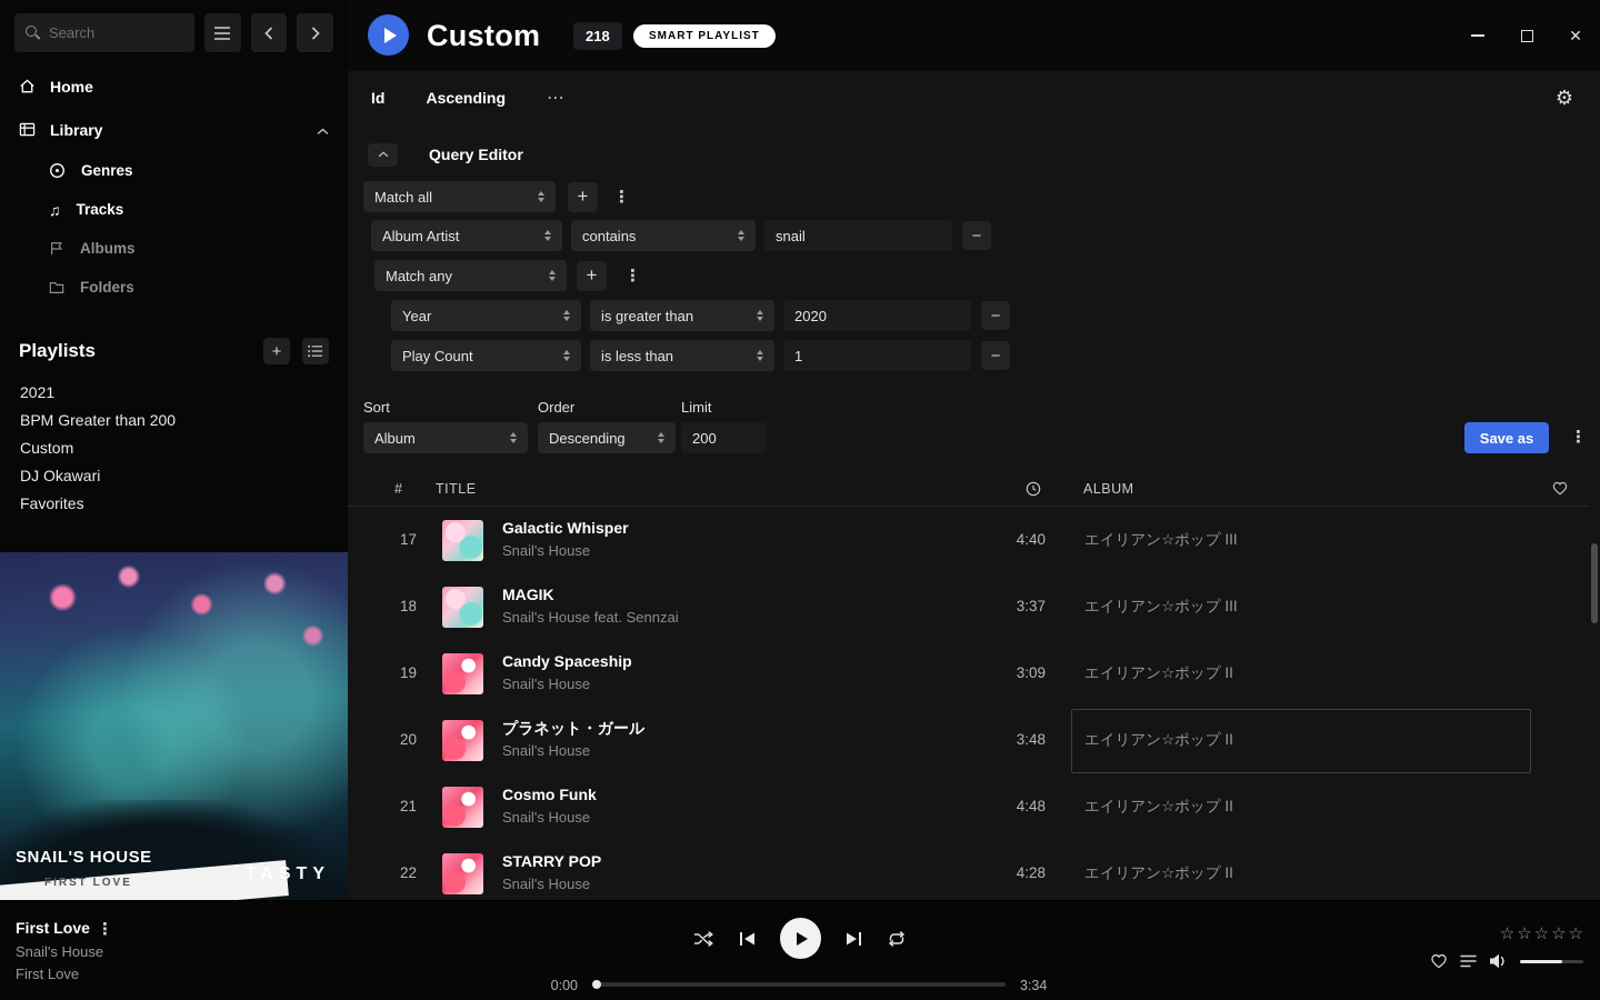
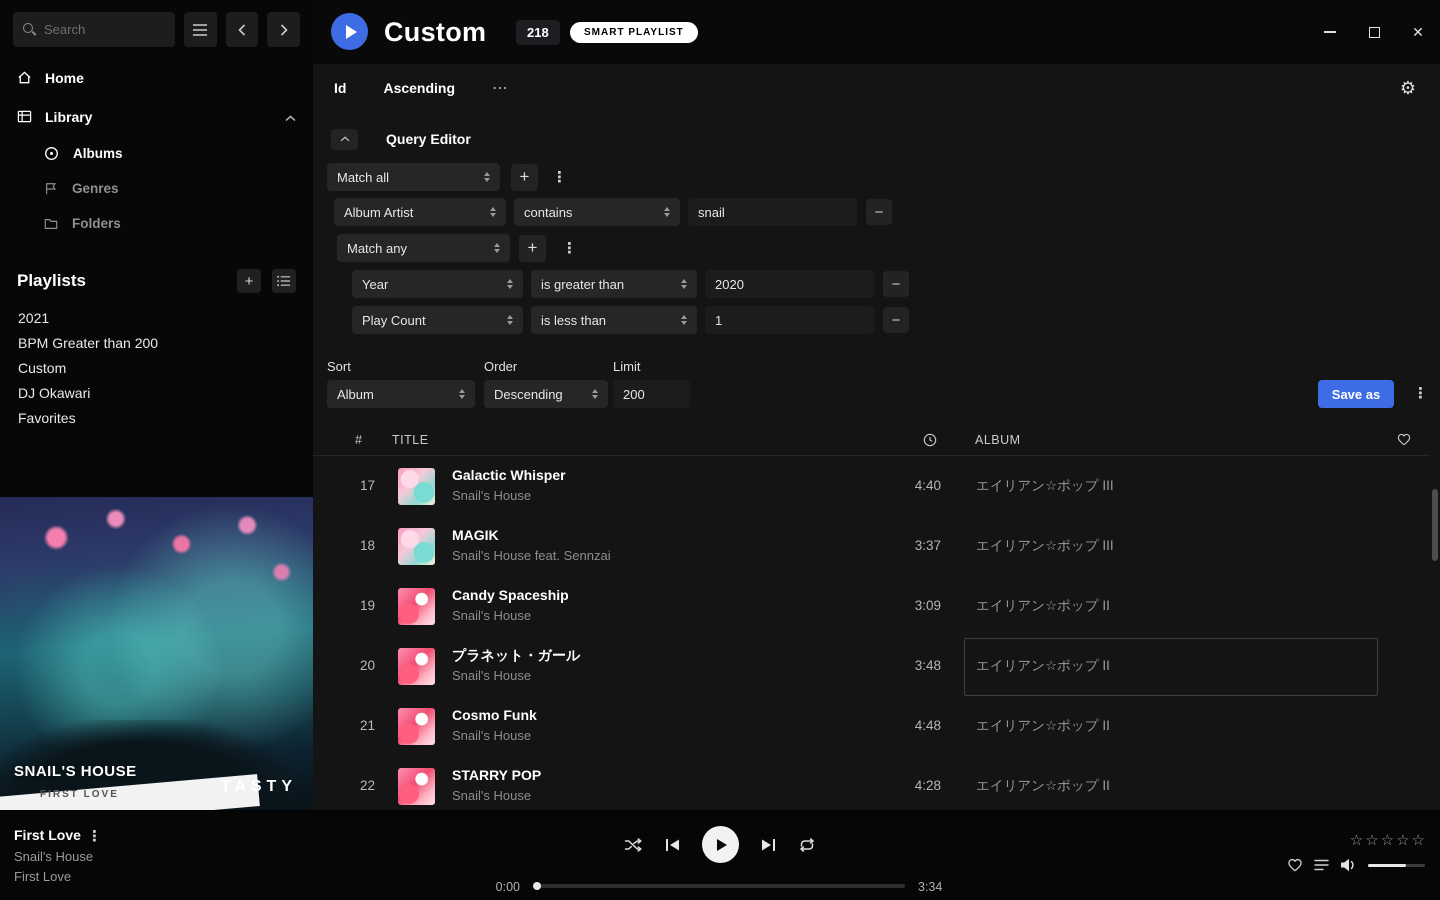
  Search
  Home
  Library
- Genres
+ Albums
- ♫
- Tracks
- Albums
+ Genres
  Folders
  Playlists
  +
  2021
  BPM Greater than 200
  Custom
  DJ Okawari
  Favorites
  SNAIL'S HOUSE
  FIRST LOVE
  TASTY
  Custom
  218
  SMART PLAYLIST
  ✕
  Id
  Ascending
  ⋯
  ⚙
  Query Editor
  Match all
  +
  ⋮
  Album Artist
  contains
  snail
  −
  Match any
  +
  ⋮
  Year
  is greater than
  2020
  −
  Play Count
  is less than
  1
  −
  Sort
  Order
  Limit
  Album
  Descending
  200
  Save as
  ⋮
  #
  TITLE
  ALBUM
  17
  Galactic Whisper
  Snail's House
  4:40
  エイリアン☆ポップ III
  18
  MAGIK
  Snail's House feat. Sennzai
  3:37
  エイリアン☆ポップ III
  19
  Candy Spaceship
  Snail's House
  3:09
  エイリアン☆ポップ II
  20
  プラネット・ガール
  Snail's House
  3:48
  エイリアン☆ポップ II
  21
  Cosmo Funk
  Snail's House
  4:48
  エイリアン☆ポップ II
  22
  STARRY POP
  Snail's House
  4:28
  エイリアン☆ポップ II
  First Love
  ⋮
  Snail's House
  First Love
  0:00
  3:34
  ☆
  ☆
  ☆
  ☆
  ☆
